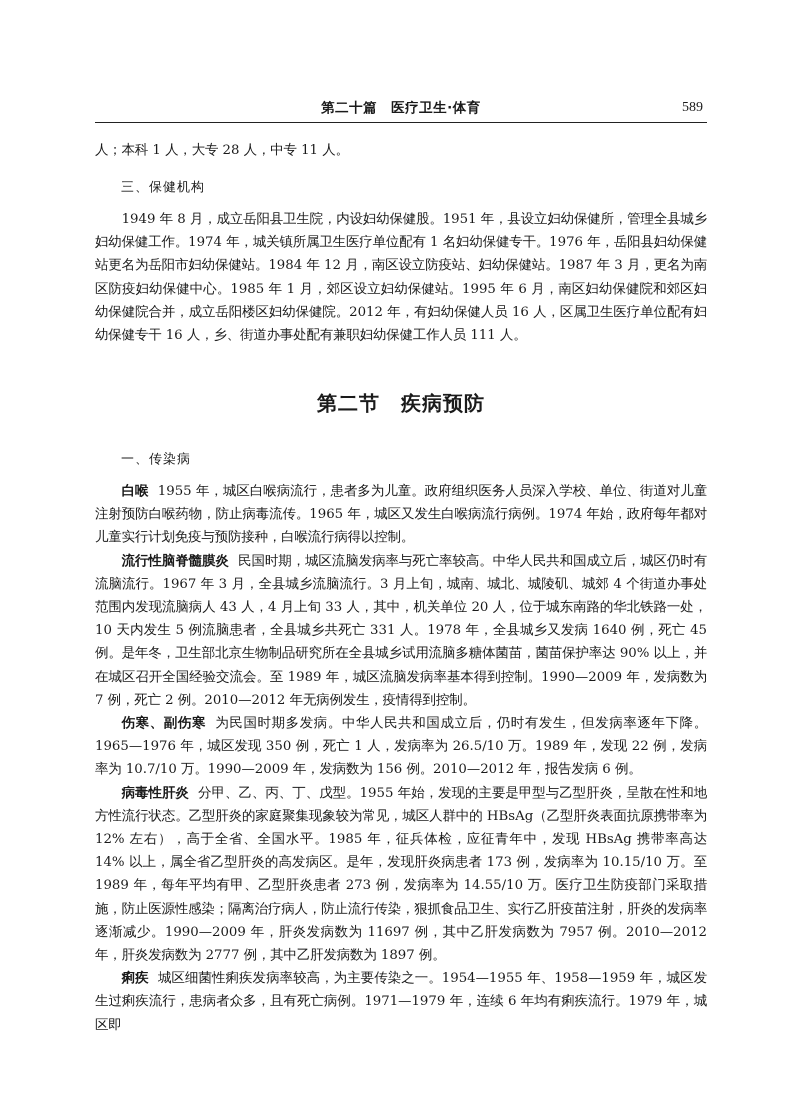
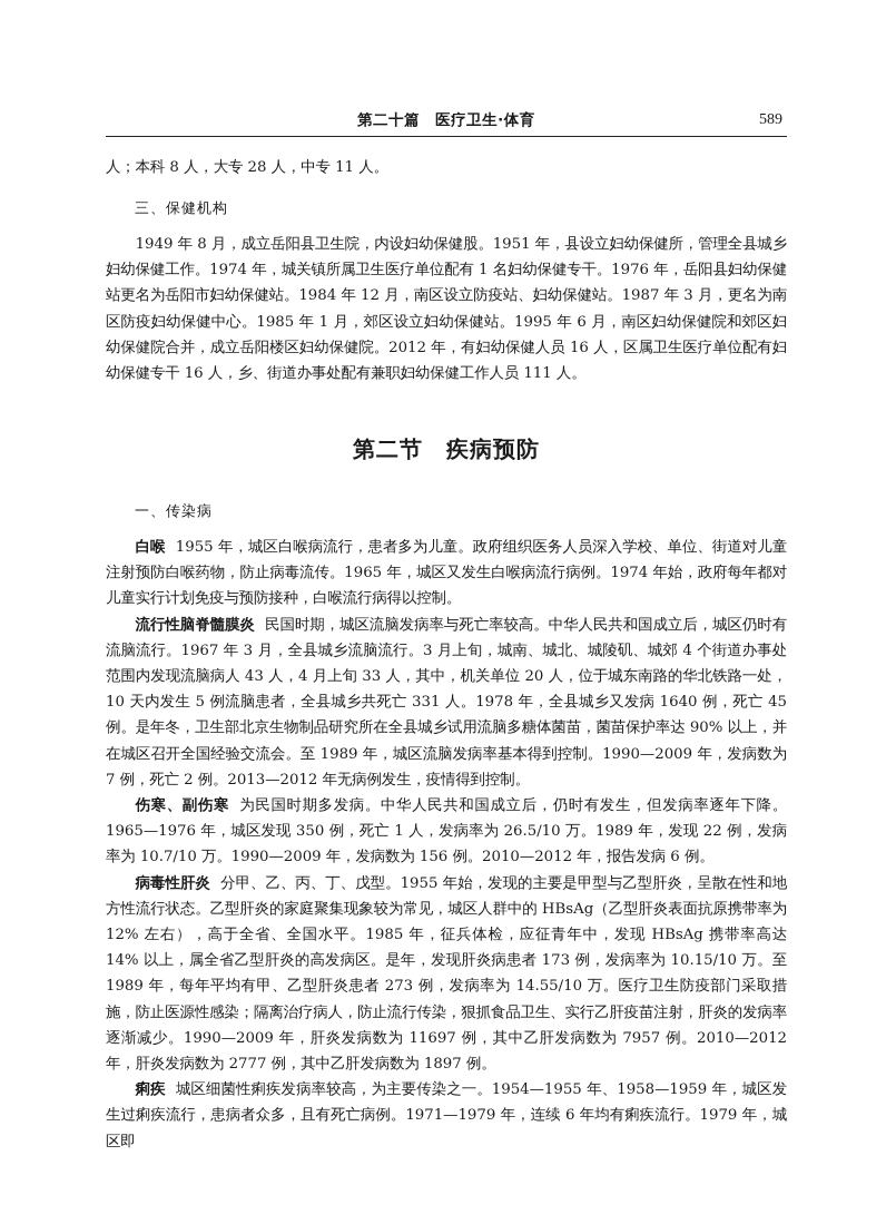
  第二十篇 医疗卫生·体育
  589
- 人；本科 1 人，大专 28 人，中专 11 人。
+ 人；本科 8 人，大专 28 人，中专 11 人。
  三、保健机构
  1949 年 8 月，成立岳阳县卫生院，内设妇幼保健股。1951 年，县设立妇幼保健所，管理全县城乡妇幼保健工作。1974 年，城关镇所属卫生医疗单位配有 1 名妇幼保健专干。1976 年，岳阳县妇幼保健站更名为岳阳市妇幼保健站。1984 年 12 月，南区设立防疫站、妇幼保健站。1987 年 3 月，更名为南区防疫妇幼保健中心。1985 年 1 月，郊区设立妇幼保健站。1995 年 6 月，南区妇幼保健院和郊区妇幼保健院合并，成立岳阳楼区妇幼保健院。2012 年，有妇幼保健人员 16 人，区属卫生医疗单位配有妇幼保健专干 16 人，乡、街道办事处配有兼职妇幼保健工作人员 111 人。
  第二节 疾病预防
  一、传染病
  白喉 1955 年，城区白喉病流行，患者多为儿童。政府组织医务人员深入学校、单位、街道对儿童注射预防白喉药物，防止病毒流传。1965 年，城区又发生白喉病流行病例。1974 年始，政府每年都对儿童实行计划免疫与预防接种，白喉流行病得以控制。
- 流行性脑脊髓膜炎 民国时期，城区流脑发病率与死亡率较高。中华人民共和国成立后，城区仍时有流脑流行。1967 年 3 月，全县城乡流脑流行。3 月上旬，城南、城北、城陵矶、城郊 4 个街道办事处范围内发现流脑病人 43 人，4 月上旬 33 人，其中，机关单位 20 人，位于城东南路的华北铁路一处，10 天内发生 5 例流脑患者，全县城乡共死亡 331 人。1978 年，全县城乡又发病 1640 例，死亡 45 例。是年冬，卫生部北京生物制品研究所在全县城乡试用流脑多糖体菌苗，菌苗保护率达 90% 以上，并在城区召开全国经验交流会。至 1989 年，城区流脑发病率基本得到控制。1990—2009 年，发病数为 7 例，死亡 2 例。2010—2012 年无病例发生，疫情得到控制。
+ 流行性脑脊髓膜炎 民国时期，城区流脑发病率与死亡率较高。中华人民共和国成立后，城区仍时有流脑流行。1967 年 3 月，全县城乡流脑流行。3 月上旬，城南、城北、城陵矶、城郊 4 个街道办事处范围内发现流脑病人 43 人，4 月上旬 33 人，其中，机关单位 20 人，位于城东南路的华北铁路一处，10 天内发生 5 例流脑患者，全县城乡共死亡 331 人。1978 年，全县城乡又发病 1640 例，死亡 45 例。是年冬，卫生部北京生物制品研究所在全县城乡试用流脑多糖体菌苗，菌苗保护率达 90% 以上，并在城区召开全国经验交流会。至 1989 年，城区流脑发病率基本得到控制。1990—2009 年，发病数为 7 例，死亡 2 例。2013—2012 年无病例发生，疫情得到控制。
  伤寒、副伤寒 为民国时期多发病。中华人民共和国成立后，仍时有发生，但发病率逐年下降。1965—1976 年，城区发现 350 例，死亡 1 人，发病率为 26.5/10 万。1989 年，发现 22 例，发病率为 10.7/10 万。1990—2009 年，发病数为 156 例。2010—2012 年，报告发病 6 例。
  病毒性肝炎 分甲、乙、丙、丁、戊型。1955 年始，发现的主要是甲型与乙型肝炎，呈散在性和地方性流行状态。乙型肝炎的家庭聚集现象较为常见，城区人群中的 HBsAg（乙型肝炎表面抗原携带率为 12% 左右），高于全省、全国水平。1985 年，征兵体检，应征青年中，发现 HBsAg 携带率高达 14% 以上，属全省乙型肝炎的高发病区。是年，发现肝炎病患者 173 例，发病率为 10.15/10 万。至 1989 年，每年平均有甲、乙型肝炎患者 273 例，发病率为 14.55/10 万。医疗卫生防疫部门采取措施，防止医源性感染；隔离治疗病人，防止流行传染，狠抓食品卫生、实行乙肝疫苗注射，肝炎的发病率逐渐减少。1990—2009 年，肝炎发病数为 11697 例，其中乙肝发病数为 7957 例。2010—2012 年，肝炎发病数为 2777 例，其中乙肝发病数为 1897 例。
  痢疾 城区细菌性痢疾发病率较高，为主要传染之一。1954—1955 年、1958—1959 年，城区发生过痢疾流行，患病者众多，且有死亡病例。1971—1979 年，连续 6 年均有痢疾流行。1979 年，城区即
